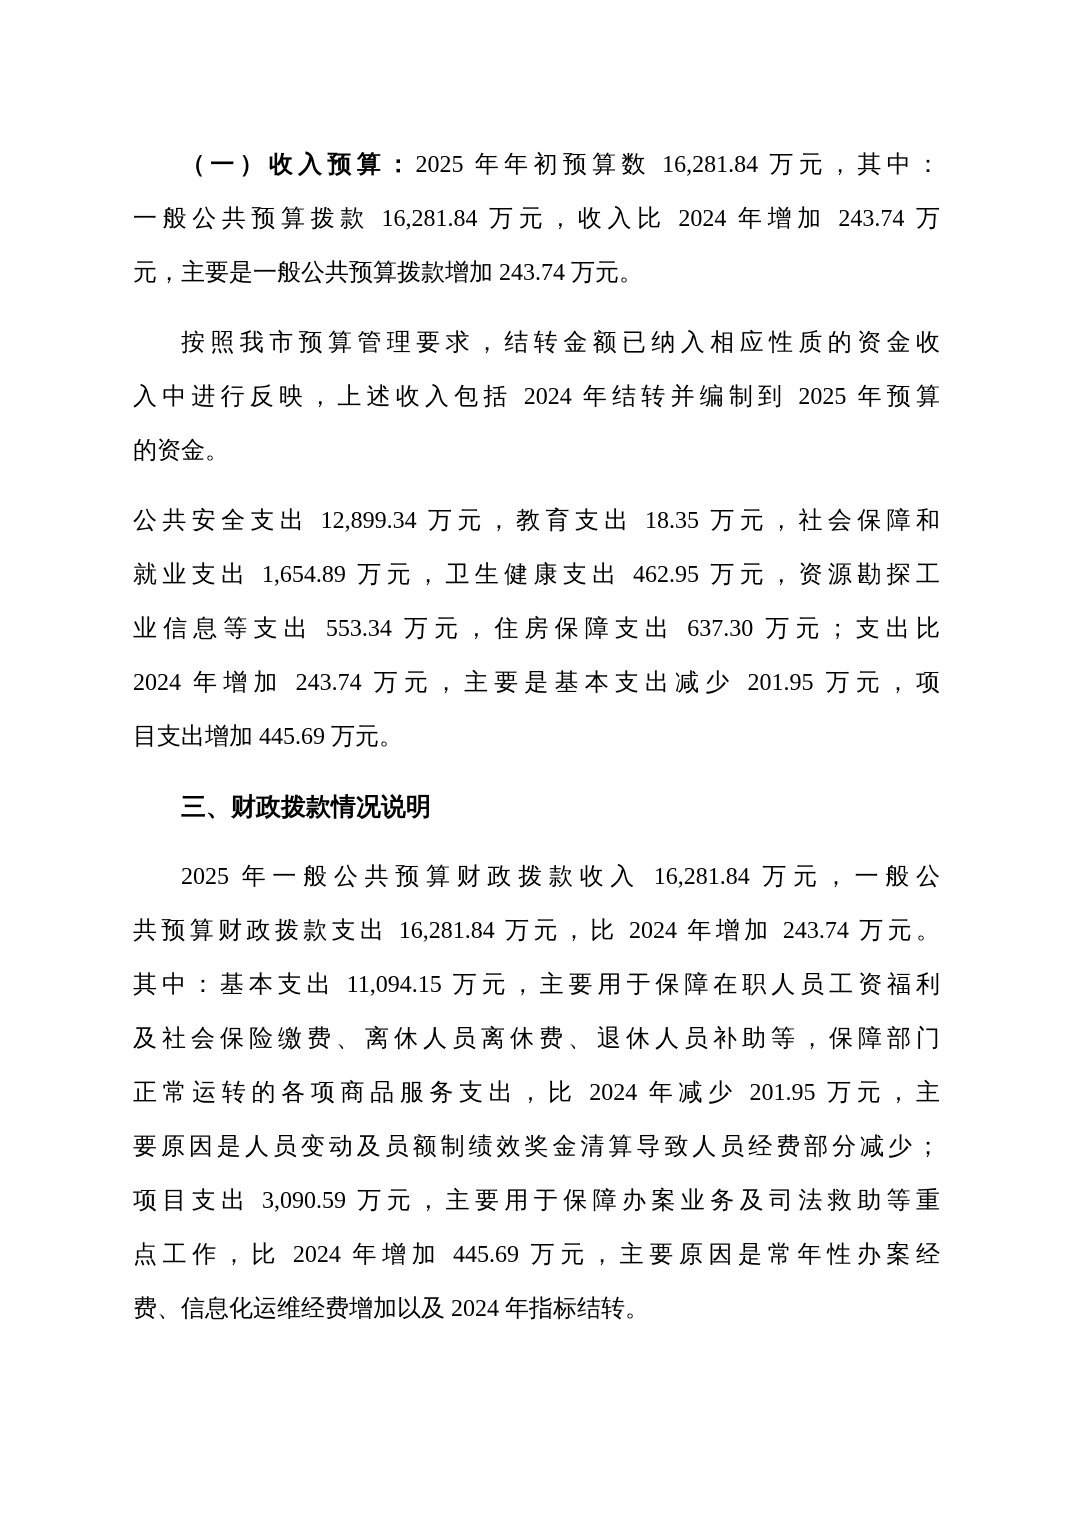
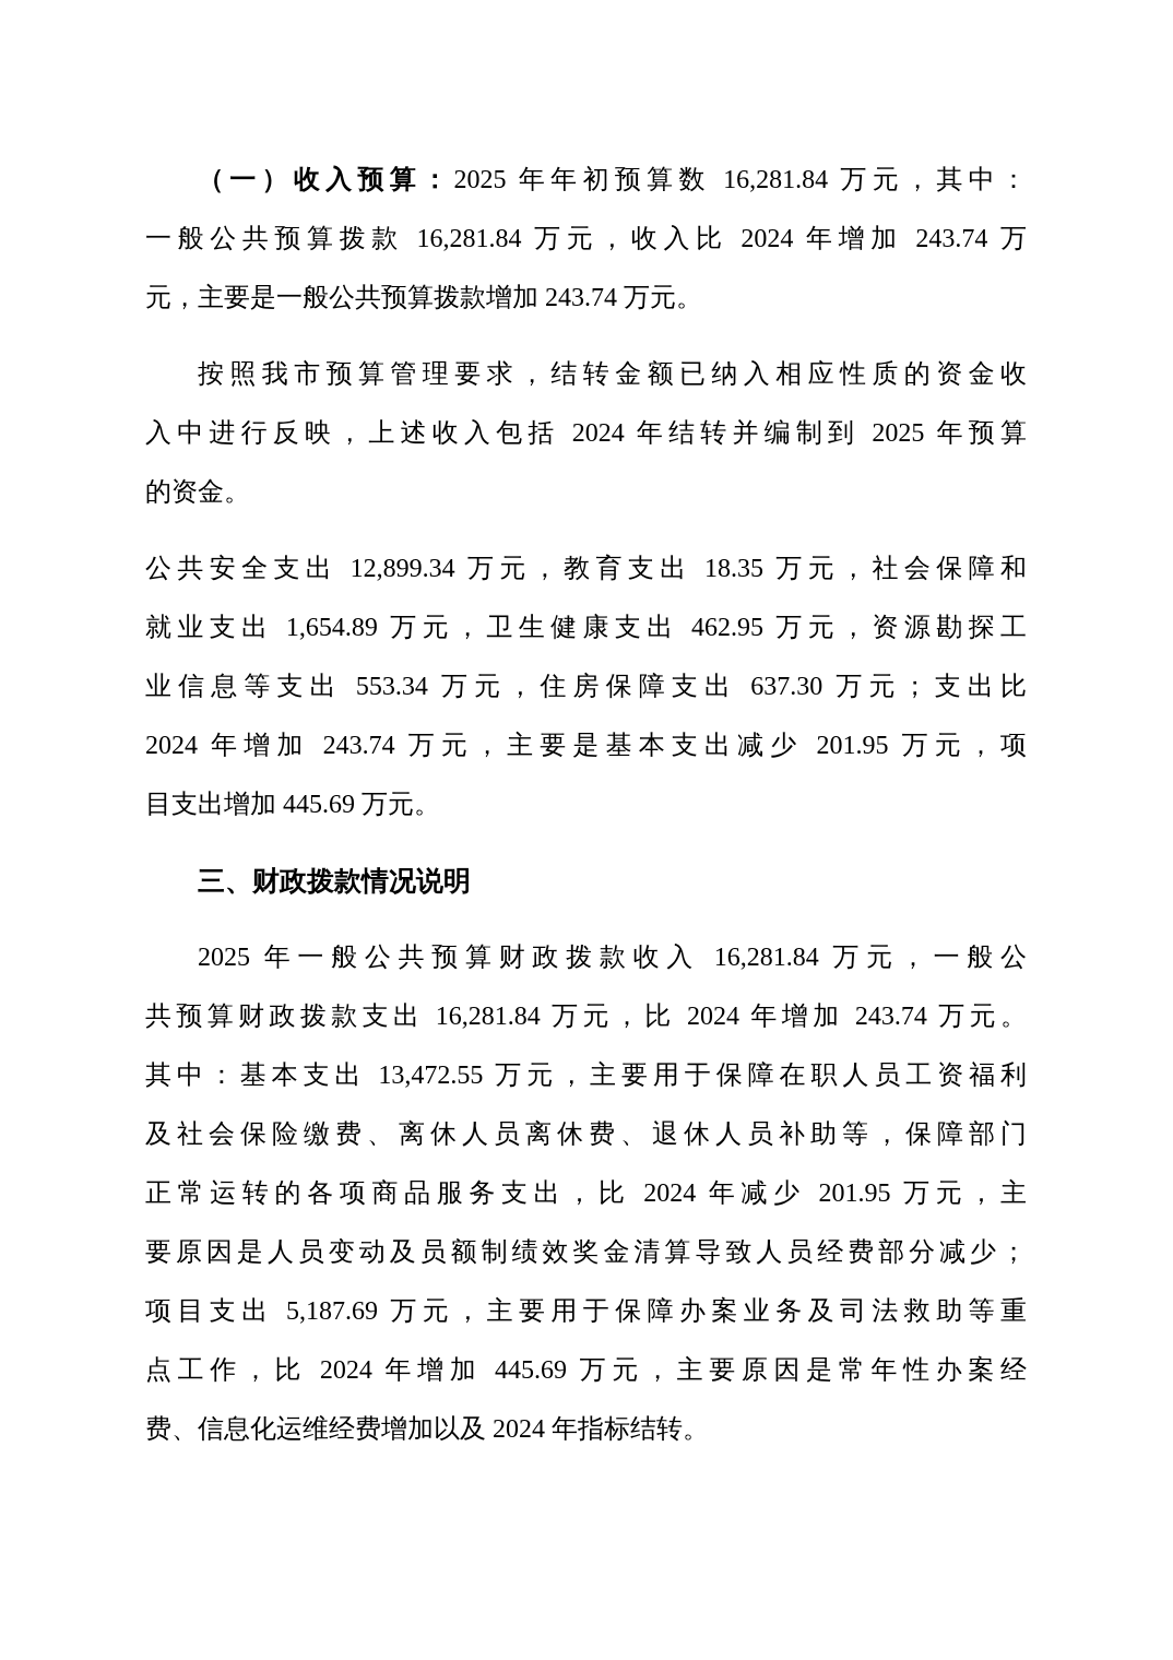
  （一）收入预算：2025 年年初预算数 16,281.84 万元，其中：
  一般公共预算拨款 16,281.84 万元，收入比 2024 年增加 243.74 万
  元，主要是一般公共预算拨款增加 243.74 万元。
  按照我市预算管理要求，结转金额已纳入相应性质的资金收
  入中进行反映，上述收入包括 2024 年结转并编制到 2025 年预算
  的资金。
  公共安全支出 12,899.34 万元，教育支出 18.35 万元，社会保障和
  就业支出 1,654.89 万元，卫生健康支出 462.95 万元，资源勘探工
  业信息等支出 553.34 万元，住房保障支出 637.30 万元；支出比
  2024 年增加 243.74 万元，主要是基本支出减少 201.95 万元，项
  目支出增加 445.69 万元。
  三、财政拨款情况说明
  2025 年一般公共预算财政拨款收入 16,281.84 万元，一般公
  共预算财政拨款支出 16,281.84 万元，比 2024 年增加 243.74 万元。
- 其中：基本支出 11,094.15 万元，主要用于保障在职人员工资福利
+ 其中：基本支出 13,472.55 万元，主要用于保障在职人员工资福利
  及社会保险缴费、离休人员离休费、退休人员补助等，保障部门
  正常运转的各项商品服务支出，比 2024 年减少 201.95 万元，主
  要原因是人员变动及员额制绩效奖金清算导致人员经费部分减少；
- 项目支出 3,090.59 万元，主要用于保障办案业务及司法救助等重
+ 项目支出 5,187.69 万元，主要用于保障办案业务及司法救助等重
  点工作，比 2024 年增加 445.69 万元，主要原因是常年性办案经
  费、信息化运维经费增加以及 2024 年指标结转。
